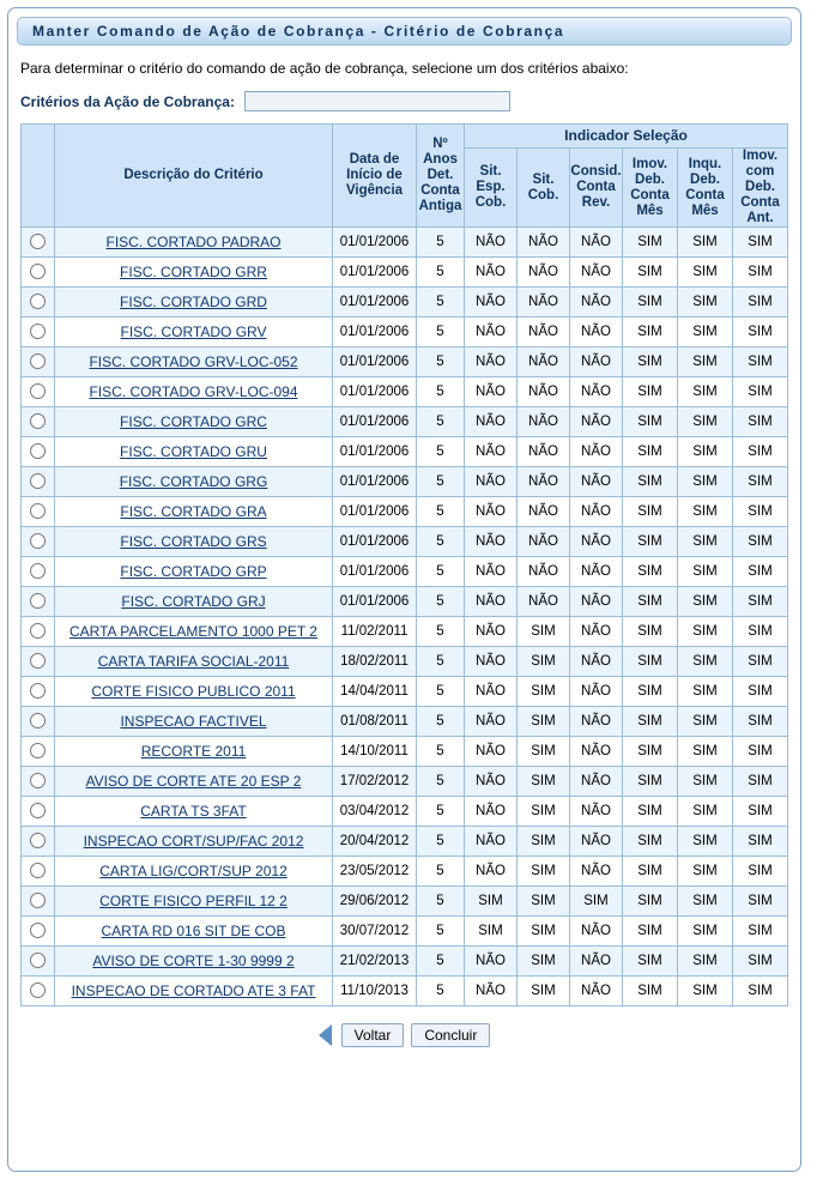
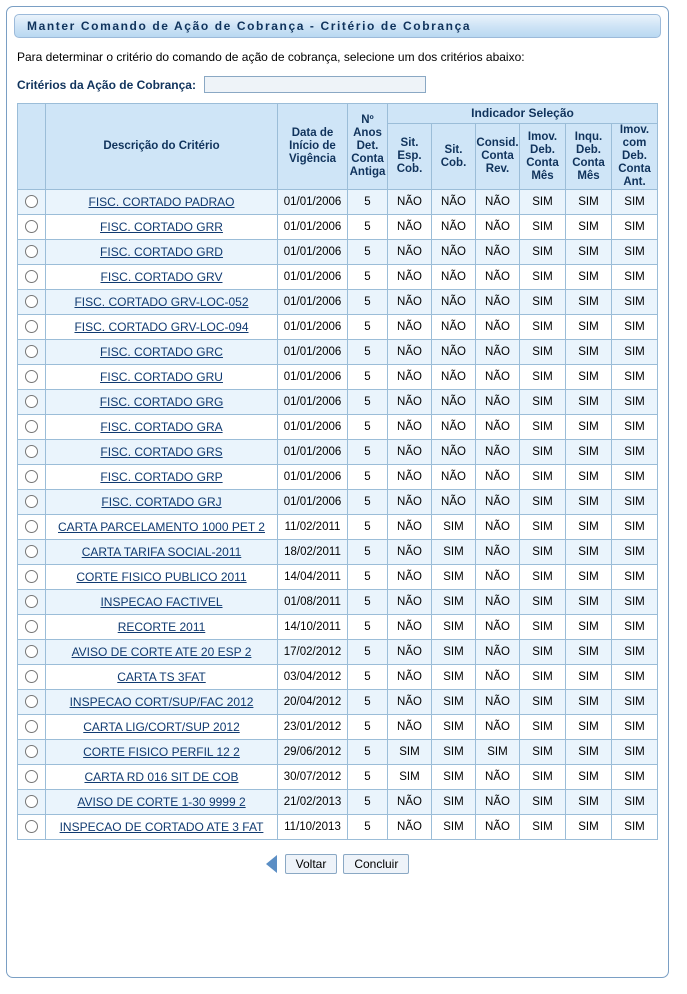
  Manter Comando de Ação de Cobrança - Critério de Cobrança
  Para determinar o critério do comando de ação de cobrança, selecione um dos critérios abaixo:
  Critérios da Ação de Cobrança:
  	Descrição do Critério	Data de Início de Vigência	Nº Anos Det. Conta Antiga	Indicador Seleção
  Sit. Esp. Cob.	Sit. Cob.	Consid. Conta Rev.	Imov. Deb. Conta Mês	Inqu. Deb. Conta Mês	Imov. com Deb. Conta Ant.
  	FISC. CORTADO PADRAO	01/01/2006	5	NÃO	NÃO	NÃO	SIM	SIM	SIM
  	FISC. CORTADO GRR	01/01/2006	5	NÃO	NÃO	NÃO	SIM	SIM	SIM
  	FISC. CORTADO GRD	01/01/2006	5	NÃO	NÃO	NÃO	SIM	SIM	SIM
  	FISC. CORTADO GRV	01/01/2006	5	NÃO	NÃO	NÃO	SIM	SIM	SIM
  	FISC. CORTADO GRV-LOC-052	01/01/2006	5	NÃO	NÃO	NÃO	SIM	SIM	SIM
  	FISC. CORTADO GRV-LOC-094	01/01/2006	5	NÃO	NÃO	NÃO	SIM	SIM	SIM
  	FISC. CORTADO GRC	01/01/2006	5	NÃO	NÃO	NÃO	SIM	SIM	SIM
  	FISC. CORTADO GRU	01/01/2006	5	NÃO	NÃO	NÃO	SIM	SIM	SIM
  	FISC. CORTADO GRG	01/01/2006	5	NÃO	NÃO	NÃO	SIM	SIM	SIM
  	FISC. CORTADO GRA	01/01/2006	5	NÃO	NÃO	NÃO	SIM	SIM	SIM
  	FISC. CORTADO GRS	01/01/2006	5	NÃO	NÃO	NÃO	SIM	SIM	SIM
  	FISC. CORTADO GRP	01/01/2006	5	NÃO	NÃO	NÃO	SIM	SIM	SIM
  	FISC. CORTADO GRJ	01/01/2006	5	NÃO	NÃO	NÃO	SIM	SIM	SIM
  	CARTA PARCELAMENTO 1000 PET 2	11/02/2011	5	NÃO	SIM	NÃO	SIM	SIM	SIM
  	CARTA TARIFA SOCIAL-2011	18/02/2011	5	NÃO	SIM	NÃO	SIM	SIM	SIM
  	CORTE FISICO PUBLICO 2011	14/04/2011	5	NÃO	SIM	NÃO	SIM	SIM	SIM
  	INSPECAO FACTIVEL	01/08/2011	5	NÃO	SIM	NÃO	SIM	SIM	SIM
  	RECORTE 2011	14/10/2011	5	NÃO	SIM	NÃO	SIM	SIM	SIM
  	AVISO DE CORTE ATE 20 ESP 2	17/02/2012	5	NÃO	SIM	NÃO	SIM	SIM	SIM
  	CARTA TS 3FAT	03/04/2012	5	NÃO	SIM	NÃO	SIM	SIM	SIM
  	INSPECAO CORT/SUP/FAC 2012	20/04/2012	5	NÃO	SIM	NÃO	SIM	SIM	SIM
- 	CARTA LIG/CORT/SUP 2012	23/05/2012	5	NÃO	SIM	NÃO	SIM	SIM	SIM
+ 	CARTA LIG/CORT/SUP 2012	23/01/2012	5	NÃO	SIM	NÃO	SIM	SIM	SIM
  	CORTE FISICO PERFIL 12 2	29/06/2012	5	SIM	SIM	SIM	SIM	SIM	SIM
  	CARTA RD 016 SIT DE COB	30/07/2012	5	SIM	SIM	NÃO	SIM	SIM	SIM
  	AVISO DE CORTE 1-30 9999 2	21/02/2013	5	NÃO	SIM	NÃO	SIM	SIM	SIM
  	INSPECAO DE CORTADO ATE 3 FAT	11/10/2013	5	NÃO	SIM	NÃO	SIM	SIM	SIM
  Voltar
  Concluir
